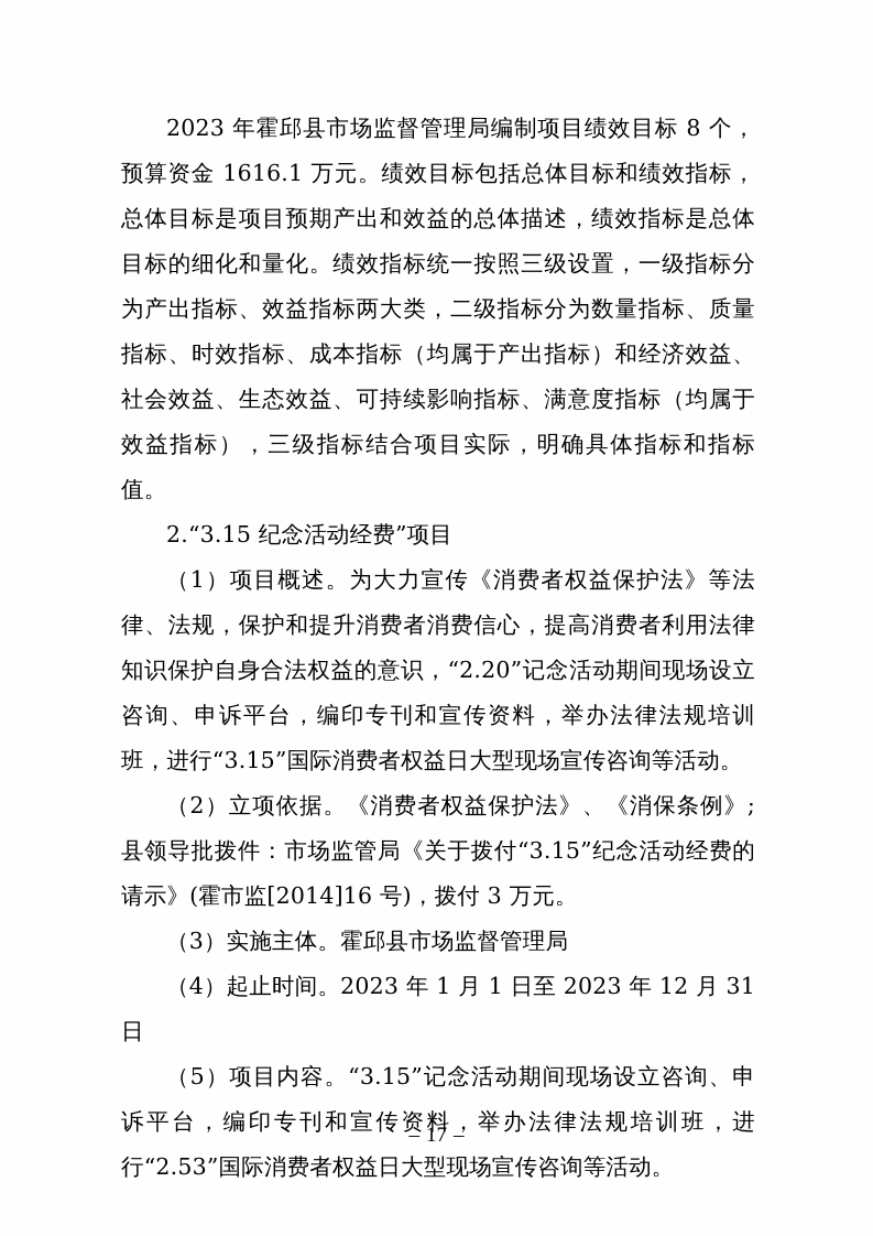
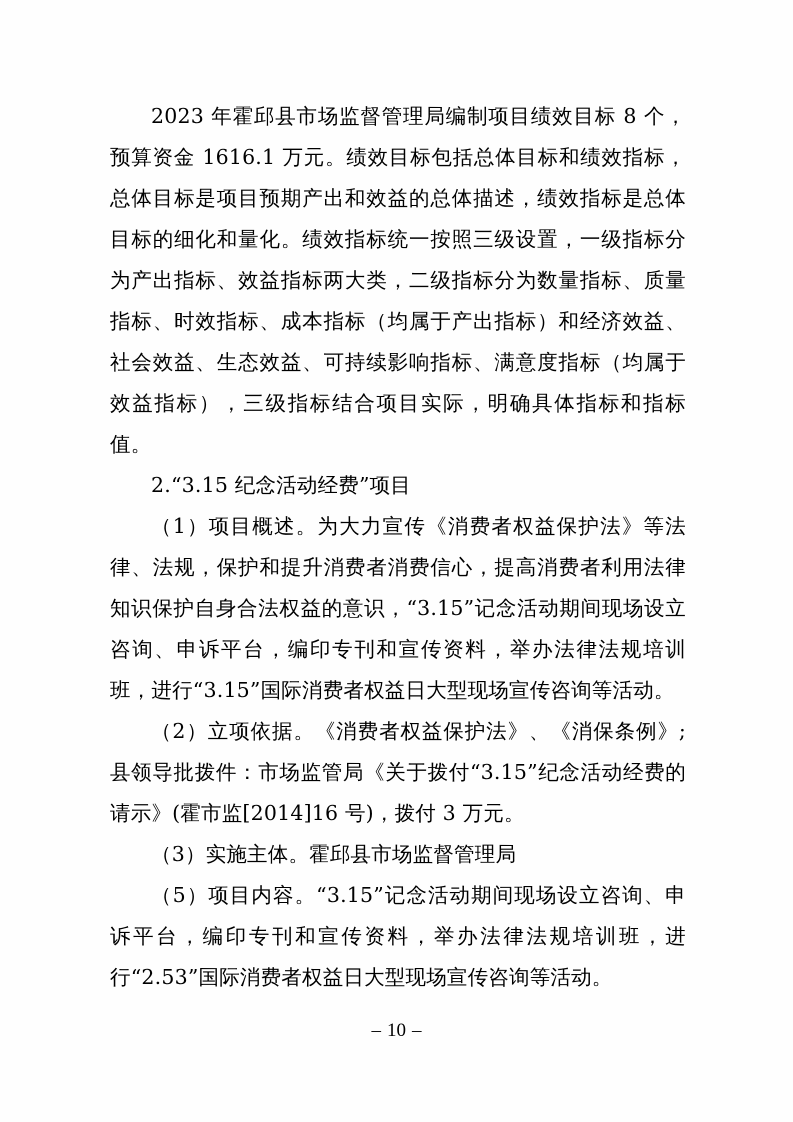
  2023 年霍邱县市场监督管理局编制项目绩效目标 8 个，预算资金 1616.1 万元。绩效目标包括总体目标和绩效指标，总体目标是项目预期产出和效益的总体描述，绩效指标是总体目标的细化和量化。绩效指标统一按照三级设置，一级指标分为产出指标、效益指标两大类，二级指标分为数量指标、质量指标、时效指标、成本指标（均属于产出指标）和经济效益、社会效益、生态效益、可持续影响指标、满意度指标（均属于效益指标），三级指标结合项目实际，明确具体指标和指标值。
  2.“3.15 纪念活动经费”项目
- （1）项目概述。为大力宣传《消费者权益保护法》等法律、法规，保护和提升消费者消费信心，提高消费者利用法律知识保护自身合法权益的意识，“2.20”记念活动期间现场设立咨询、申诉平台，编印专刊和宣传资料，举办法律法规培训班，进行“3.15”国际消费者权益日大型现场宣传咨询等活动。
+ （1）项目概述。为大力宣传《消费者权益保护法》等法律、法规，保护和提升消费者消费信心，提高消费者利用法律知识保护自身合法权益的意识，“3.15”记念活动期间现场设立咨询、申诉平台，编印专刊和宣传资料，举办法律法规培训班，进行“3.15”国际消费者权益日大型现场宣传咨询等活动。
  （2）立项依据。《消费者权益保护法》、《消保条例》;县领导批拨件：市场监管局《关于拨付“3.15”纪念活动经费的请示》(霍市监[2014]16 号)，拨付 3 万元。
  （3）实施主体。霍邱县市场监督管理局
- （4）起止时间。2023 年 1 月 1 日至 2023 年 12 月 31 日
  （5）项目内容。“3.15”记念活动期间现场设立咨询、申诉平台，编印专刊和宣传资料，举办法律法规培训班，进行“2.53”国际消费者权益日大型现场宣传咨询等活动。
- – 17 –
+ – 10 –
